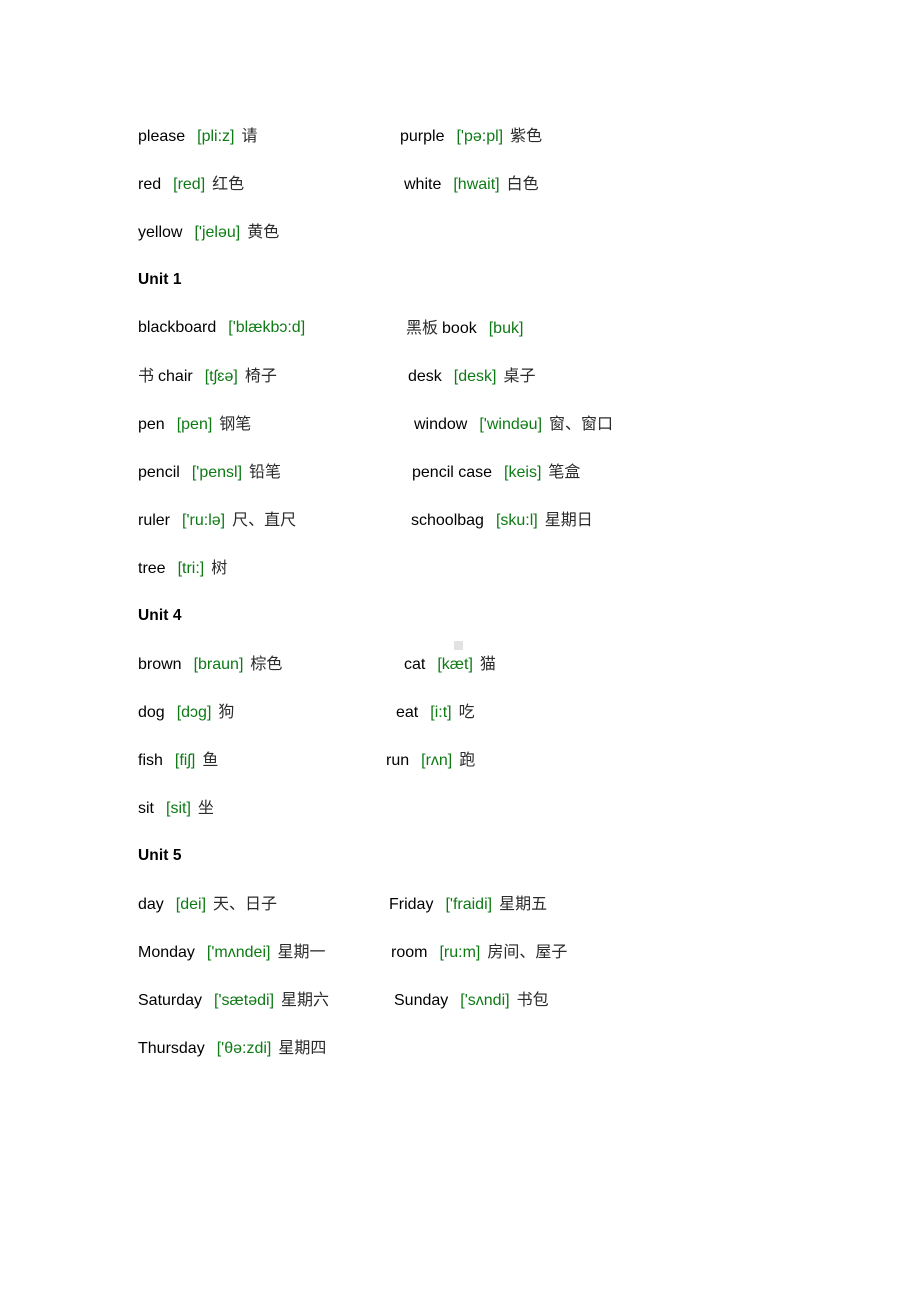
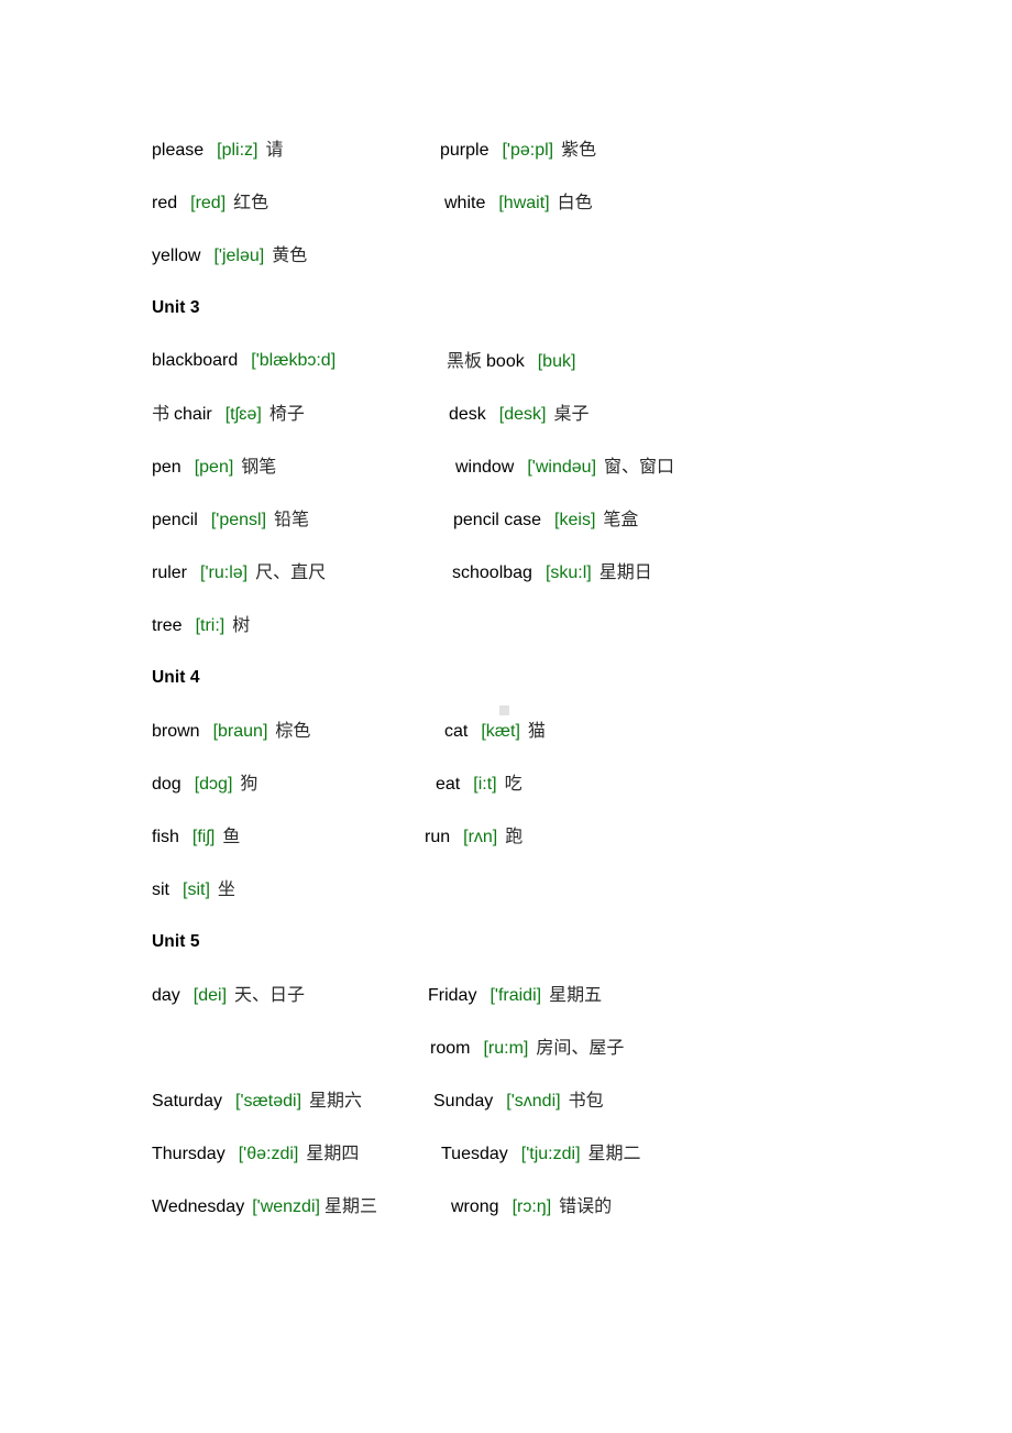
  please [pli:z] 请
  purple ['pə:pl] 紫色
  red [red] 红色
  white [hwait] 白色
  yellow ['jeləu] 黄色
- Unit 1
+ Unit 3
  blackboard ['blækbɔ:d]
  黑板 book [buk]
  书 chair [tʃɛə] 椅子
  desk [desk] 桌子
  pen [pen] 钢笔
  window ['windəu] 窗、窗口
  pencil ['pensl] 铅笔
  pencil case [keis] 笔盒
  ruler ['ru:lə] 尺、直尺
  schoolbag [sku:l] 星期日
  tree [tri:] 树
  Unit 4
  brown [braun] 棕色
  cat [kæt] 猫
  dog [dɔg] 狗
  eat [i:t] 吃
  fish [fiʃ] 鱼
  run [rʌn] 跑
  sit [sit] 坐
  Unit 5
  day [dei] 天、日子
  Friday ['fraidi] 星期五
- Monday ['mʌndei] 星期一
  room [ru:m] 房间、屋子
  Saturday ['sætədi] 星期六
  Sunday ['sʌndi] 书包
  Thursday ['θə:zdi] 星期四
+ Tuesday ['tju:zdi] 星期二
+ Wednesday ['wenzdi] 星期三
+ wrong [rɔ:ŋ] 错误的
